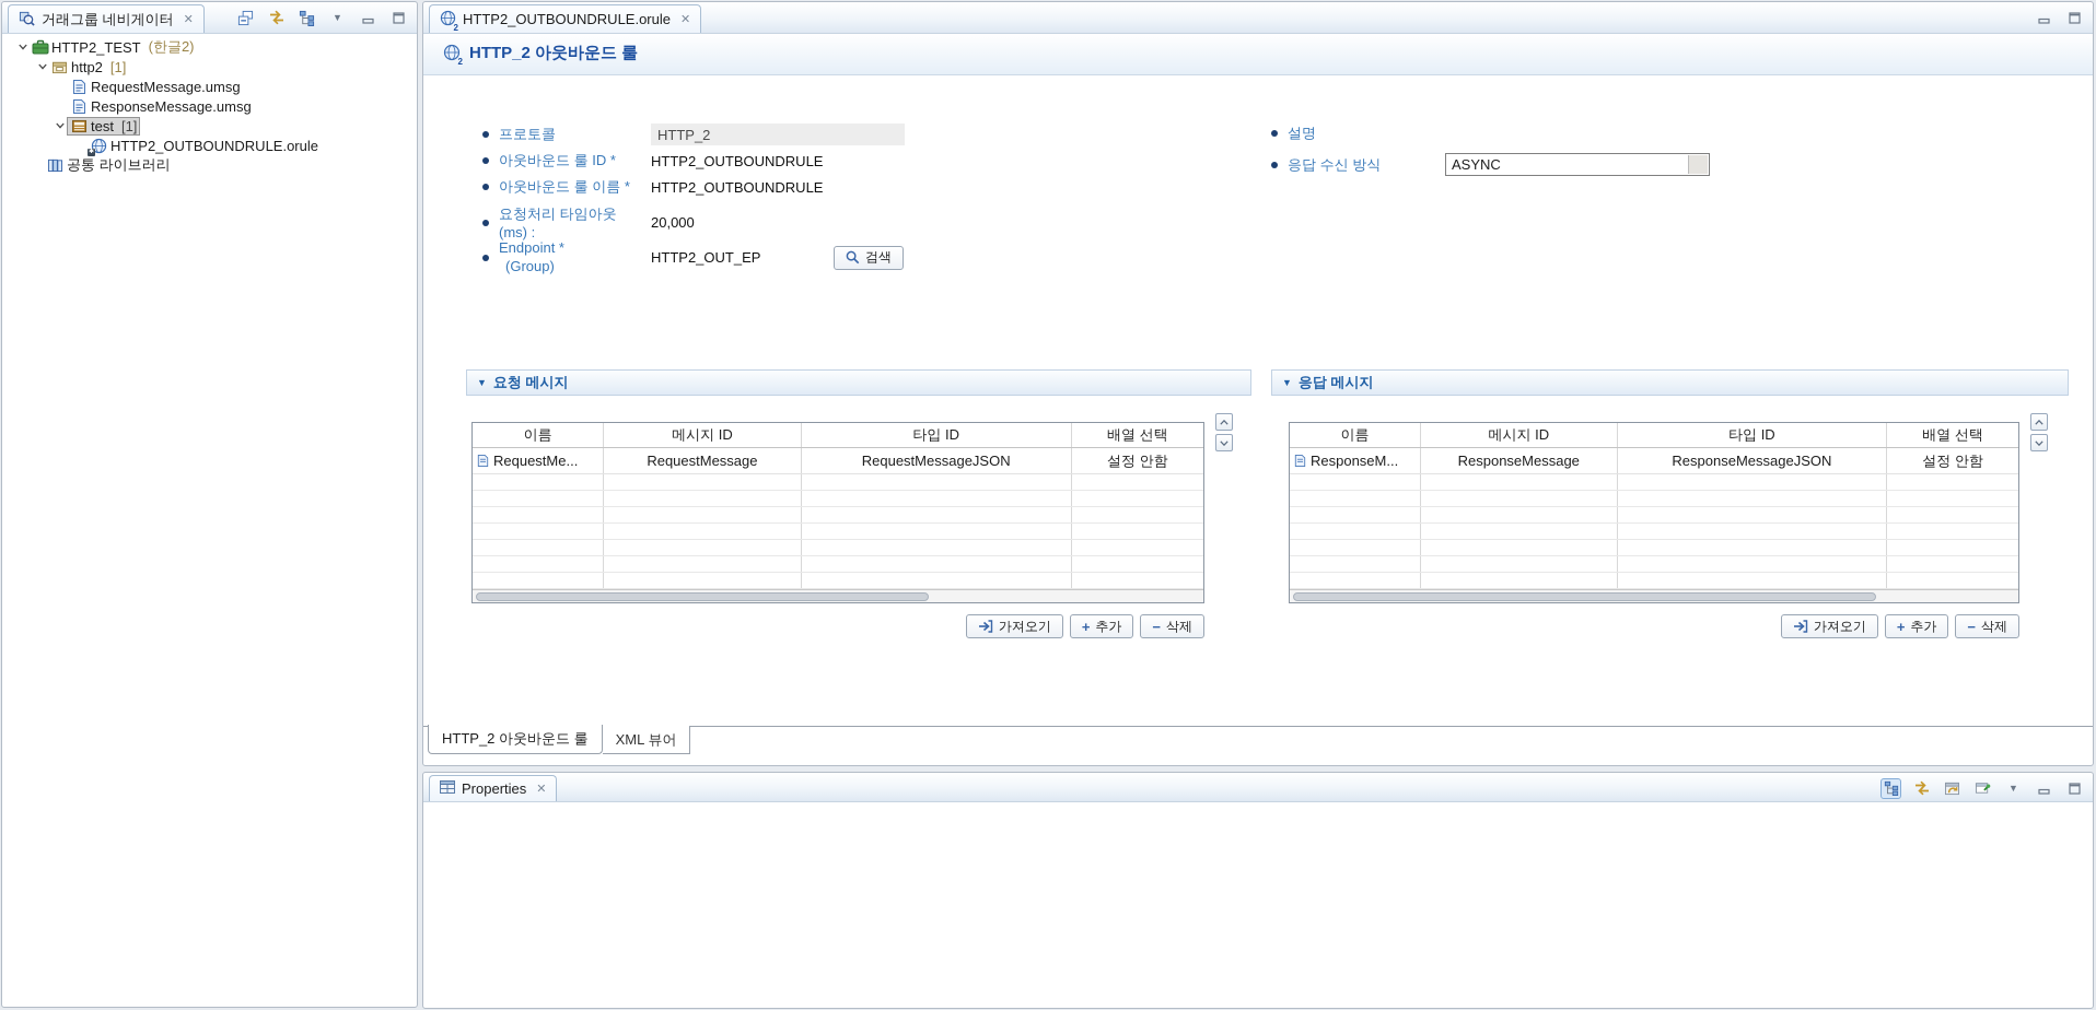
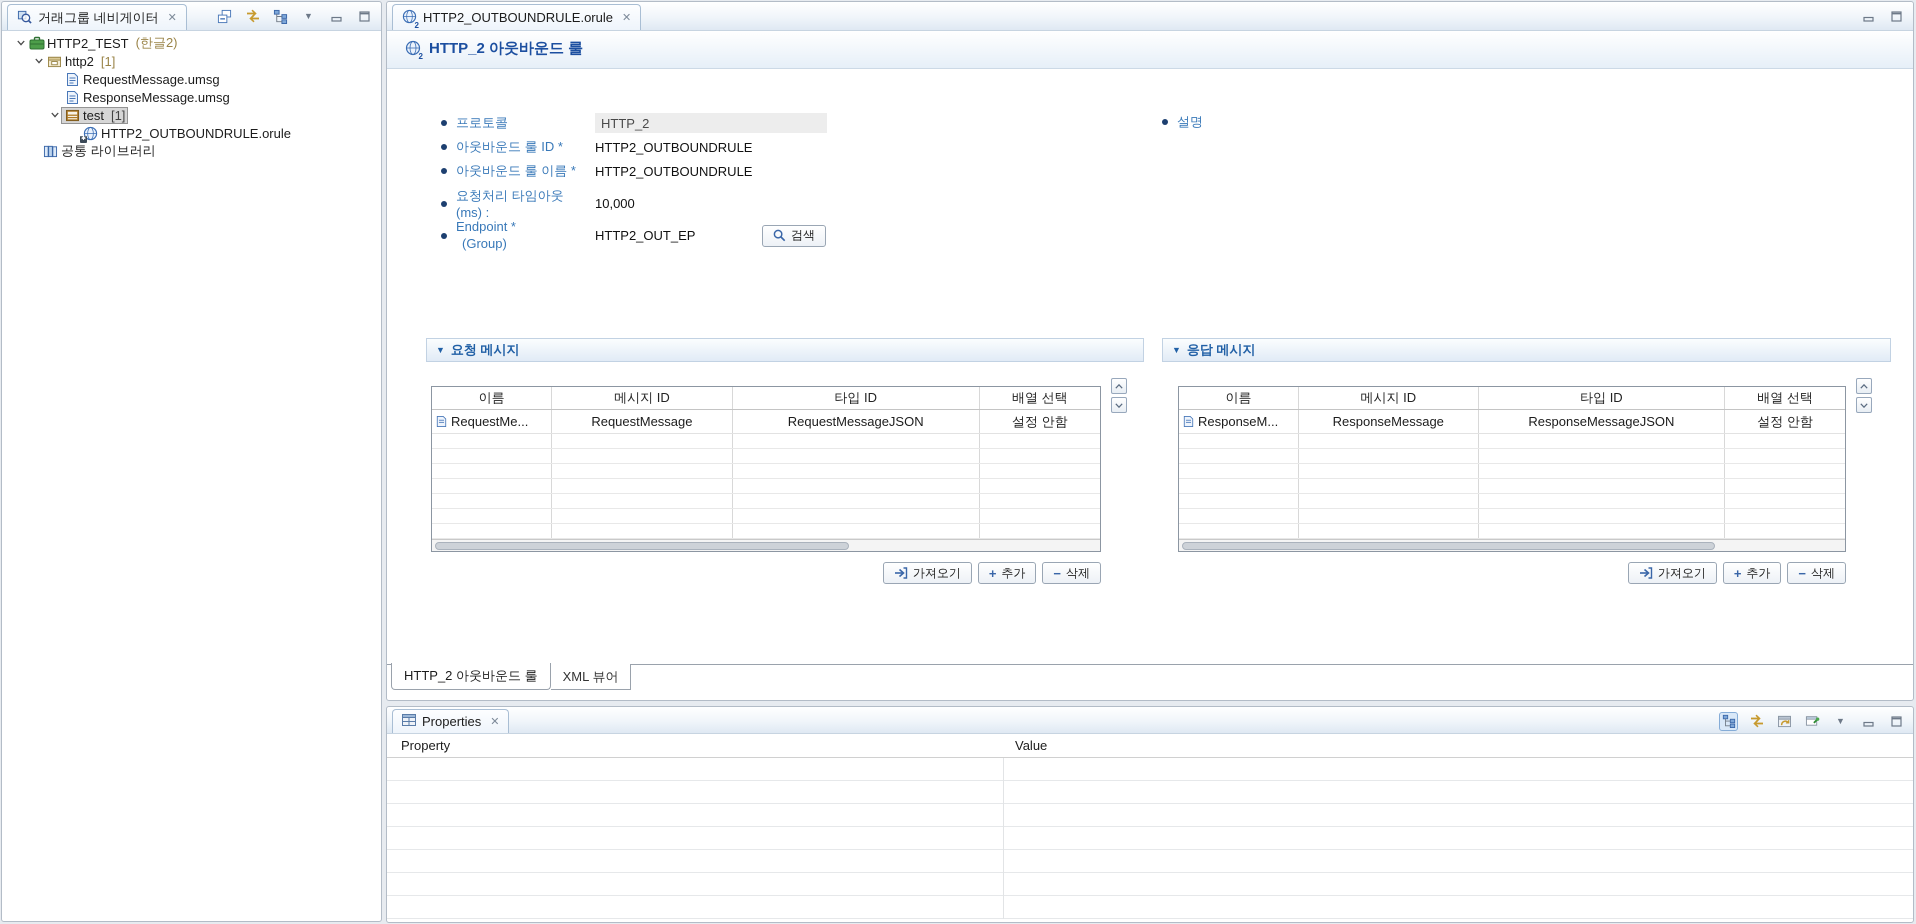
  거래그룹 네비게이터
  ✕
  ▼
  HTTP2_TEST
  (한글2)
  http2
  [1]
  RequestMessage.umsg
  ResponseMessage.umsg
  test
  [1]
  HTTP2_OUTBOUNDRULE.orule
  공통 라이브러리
  2
  HTTP2_OUTBOUNDRULE.orule
  ✕
  2
  HTTP_2 아웃바운드 룰
  프로토콜
  HTTP_2
  아웃바운드 룰 ID *
  HTTP2_OUTBOUNDRULE
  아웃바운드 룰 이름 *
  HTTP2_OUTBOUNDRULE
  요청처리 타임아웃(ms) :
- 20,000
+ 10,000
  Endpoint *
  (Group)
  HTTP2_OUT_EP
  검색
  설명
- 응답 수신 방식
- ASYNC
  ▼
  요청 메시지
  이름
  메시지 ID
  타입 ID
  배열 선택
  RequestMe...
  RequestMessage
  RequestMessageJSON
  설정 안함
  가져오기
  +
  추가
  −
  삭제
  ▼
  응답 메시지
  이름
  메시지 ID
  타입 ID
  배열 선택
  ResponseM...
  ResponseMessage
  ResponseMessageJSON
  설정 안함
  가져오기
  +
  추가
  −
  삭제
  HTTP_2 아웃바운드 룰
  XML 뷰어
  Properties
  ✕
  ▼
+ Property
+ Value
